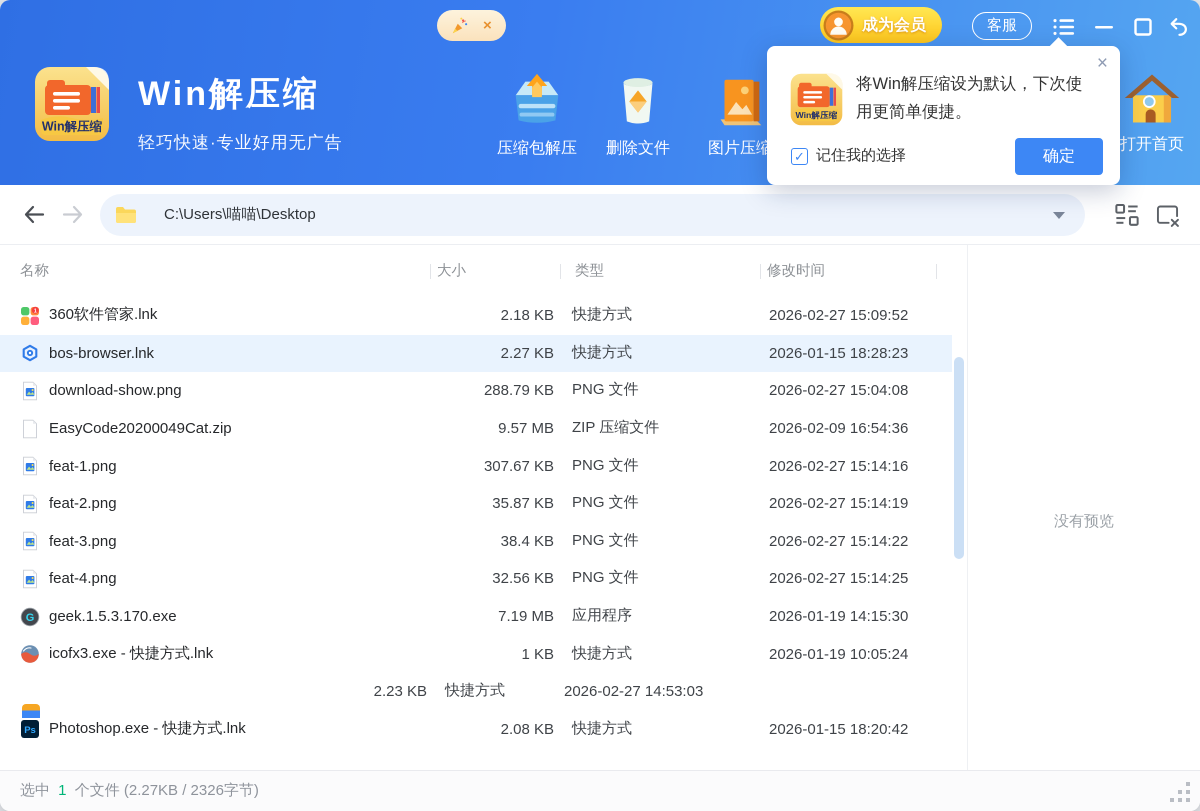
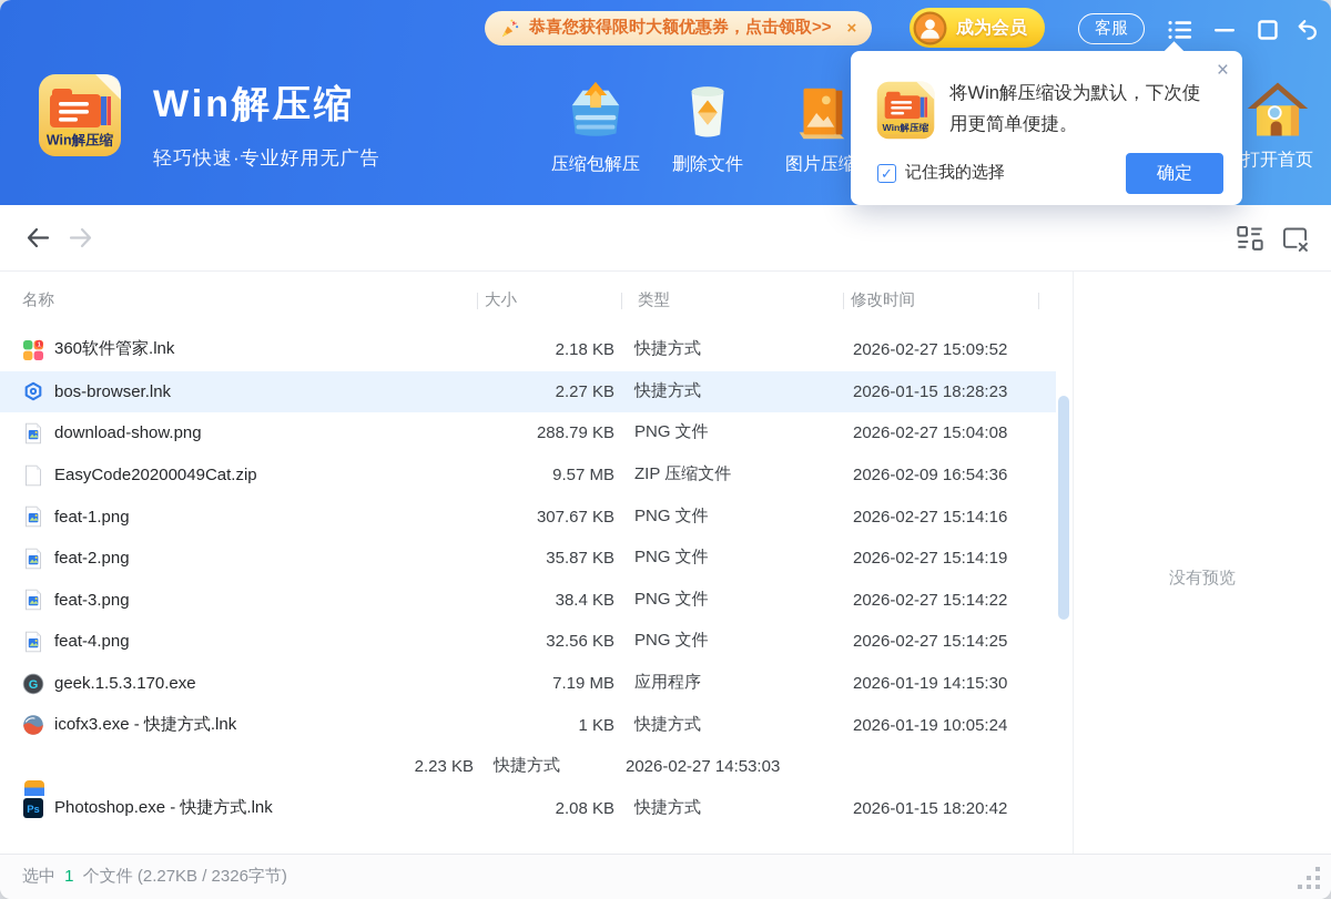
  Win解压缩
  Win解压缩
  轻巧快速·专业好用无广告
  压缩包解压
  删除文件
  图片压缩
  打开首页
+ 恭喜您获得限时大额优惠券，点击领取>>
  ×
  成为会员
  客服
  ×
  Win解压缩
  将Win解压缩设为默认，下次使用更简单便捷。
  ✓
  记住我的选择
  确定
- C:\Users\喵喵\Desktop
  名称
  大小
  类型
  修改时间
  360软件管家.lnk
  2.18 KB
  快捷方式
  2026-02-27 15:09:52
  bos-browser.lnk
  2.27 KB
  快捷方式
  2026-01-15 18:28:23
  download-show.png
  288.79 KB
  PNG 文件
  2026-02-27 15:04:08
  EasyCode20200049Cat.zip
  9.57 MB
  ZIP 压缩文件
  2026-02-09 16:54:36
  feat-1.png
  307.67 KB
  PNG 文件
  2026-02-27 15:14:16
  feat-2.png
  35.87 KB
  PNG 文件
  2026-02-27 15:14:19
  feat-3.png
  38.4 KB
  PNG 文件
  2026-02-27 15:14:22
  feat-4.png
  32.56 KB
  PNG 文件
  2026-02-27 15:14:25
  G
  geek.1.5.3.170.exe
  7.19 MB
  应用程序
  2026-01-19 14:15:30
  icofx3.exe - 快捷方式.lnk
  1 KB
  快捷方式
  2026-01-19 10:05:24
  2.23 KB
  快捷方式
  2026-02-27 14:53:03
  Ps
  Photoshop.exe - 快捷方式.lnk
  2.08 KB
  快捷方式
  2026-01-15 18:20:42
  没有预览
  选中 1 个文件 (2.27KB / 2326字节)
